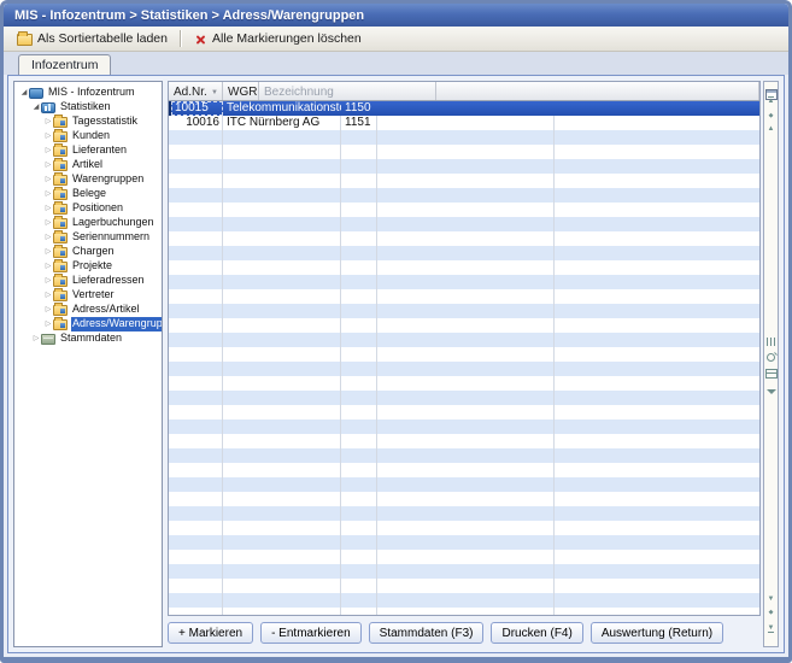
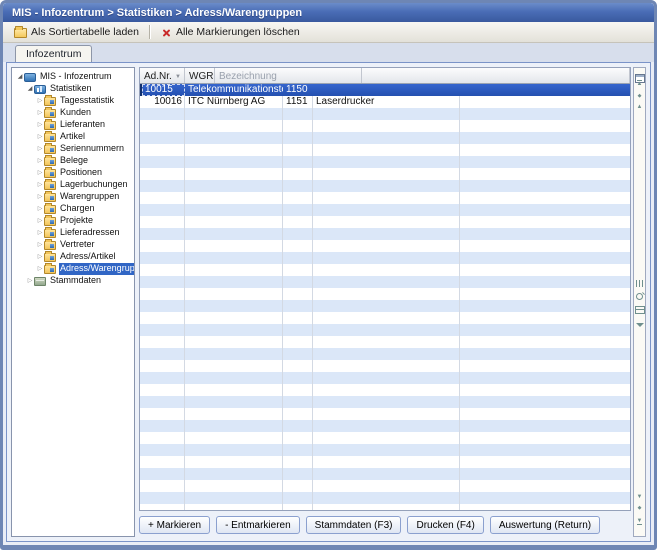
  MIS - Infozentrum > Statistiken > Adress/Warengruppen
  Als Sortiertabelle laden
  Alle Markierungen löschen
  Infozentrum
  MIS - Infozentrum
  Statistiken
  Tagesstatistik
  Kunden
  Lieferanten
  Artikel
- Warengruppen
+ Seriennummern
  Belege
  Positionen
  Lagerbuchungen
- Seriennummern
+ Warengruppen
  Chargen
  Projekte
  Lieferadressen
  Vertreter
  Adress/Artikel
  Adress/Warengrup
  Stammdaten
  Ad.Nr.
  WGR
  Bezeichnung
  10015
  Telekommunikationst
  1150
  10016
  ITC Nürnberg AG
  1151
+ Laserdrucker
  + Markieren
  - Entmarkieren
  Stammdaten (F3)
  Drucken (F4)
  Auswertung (Return)
